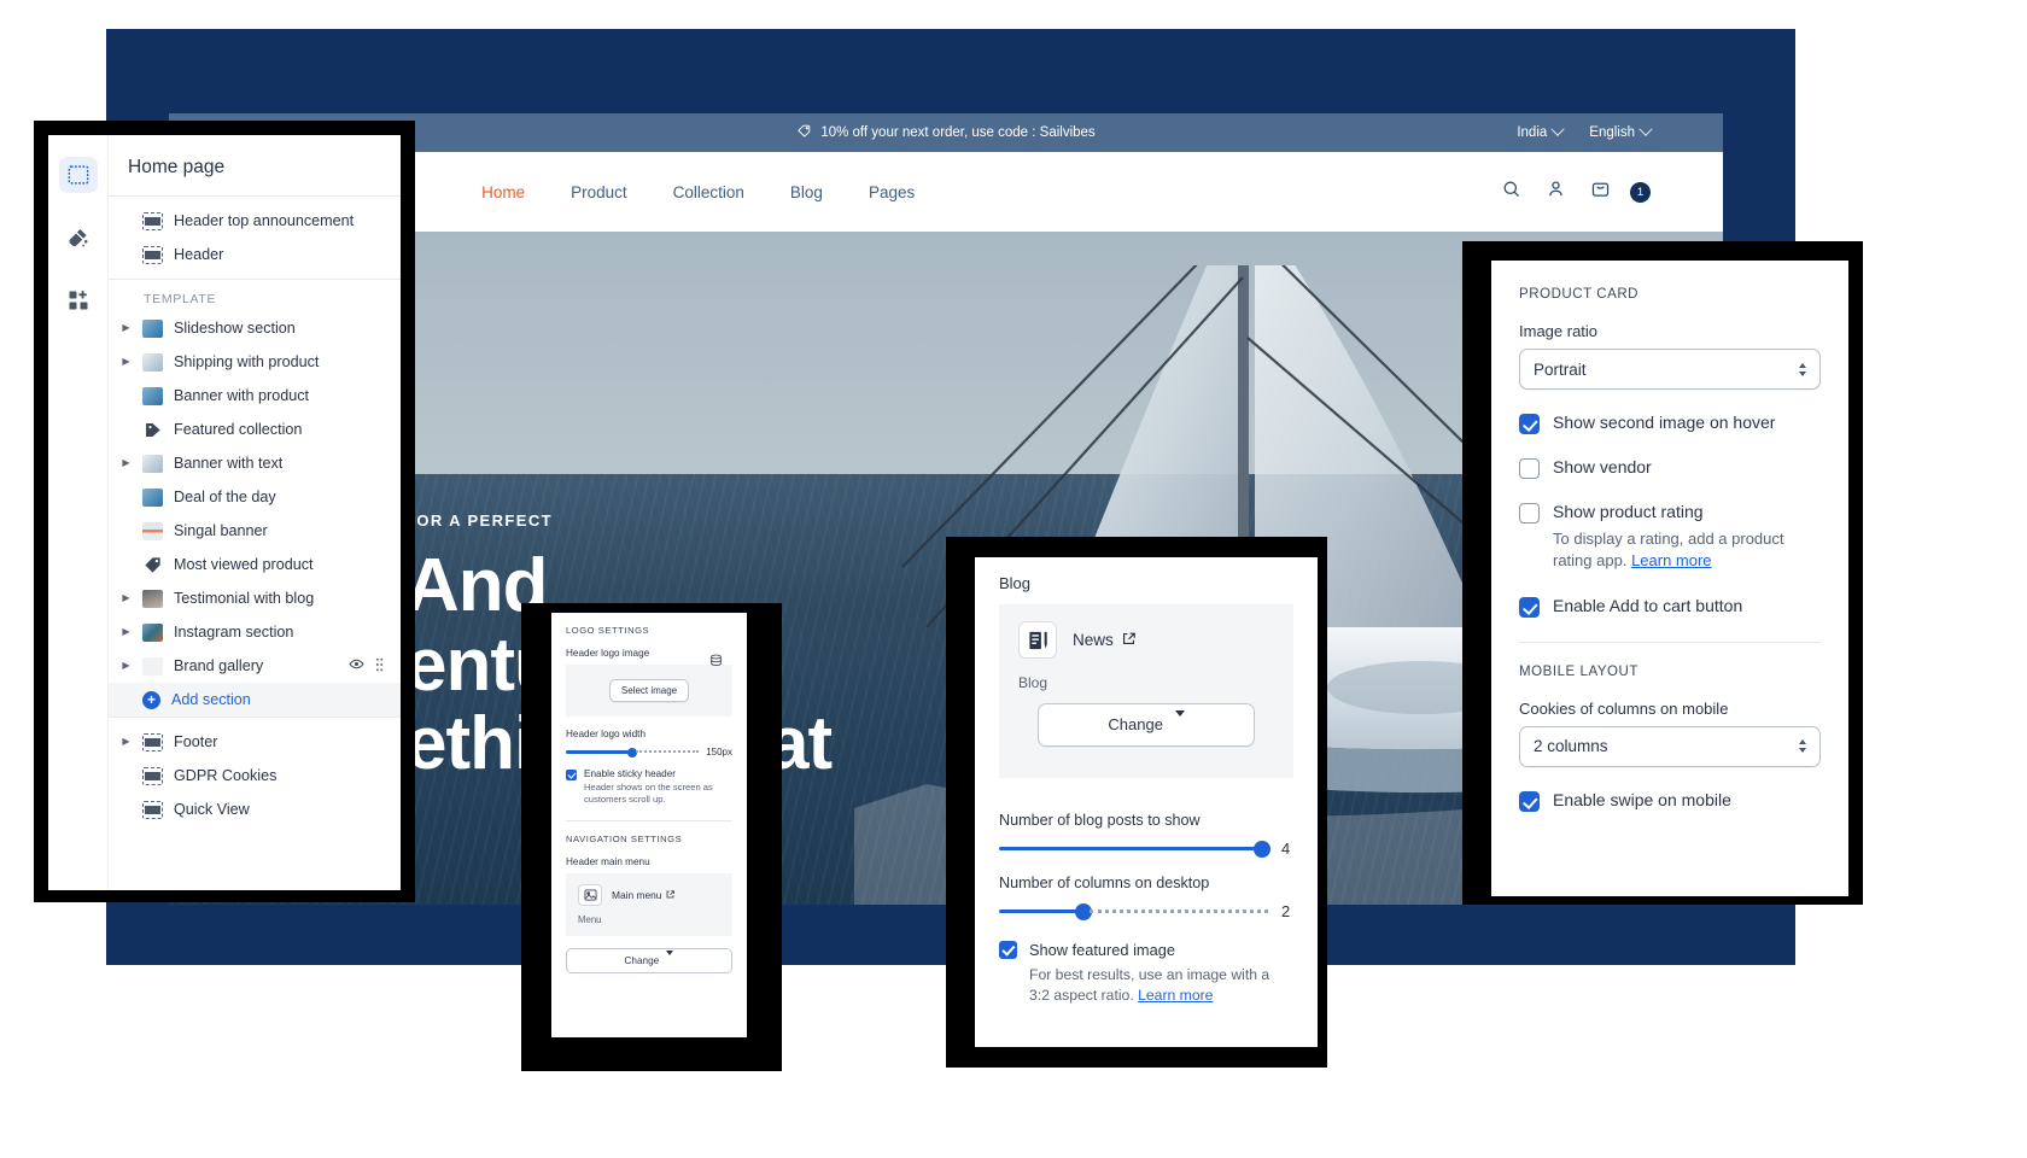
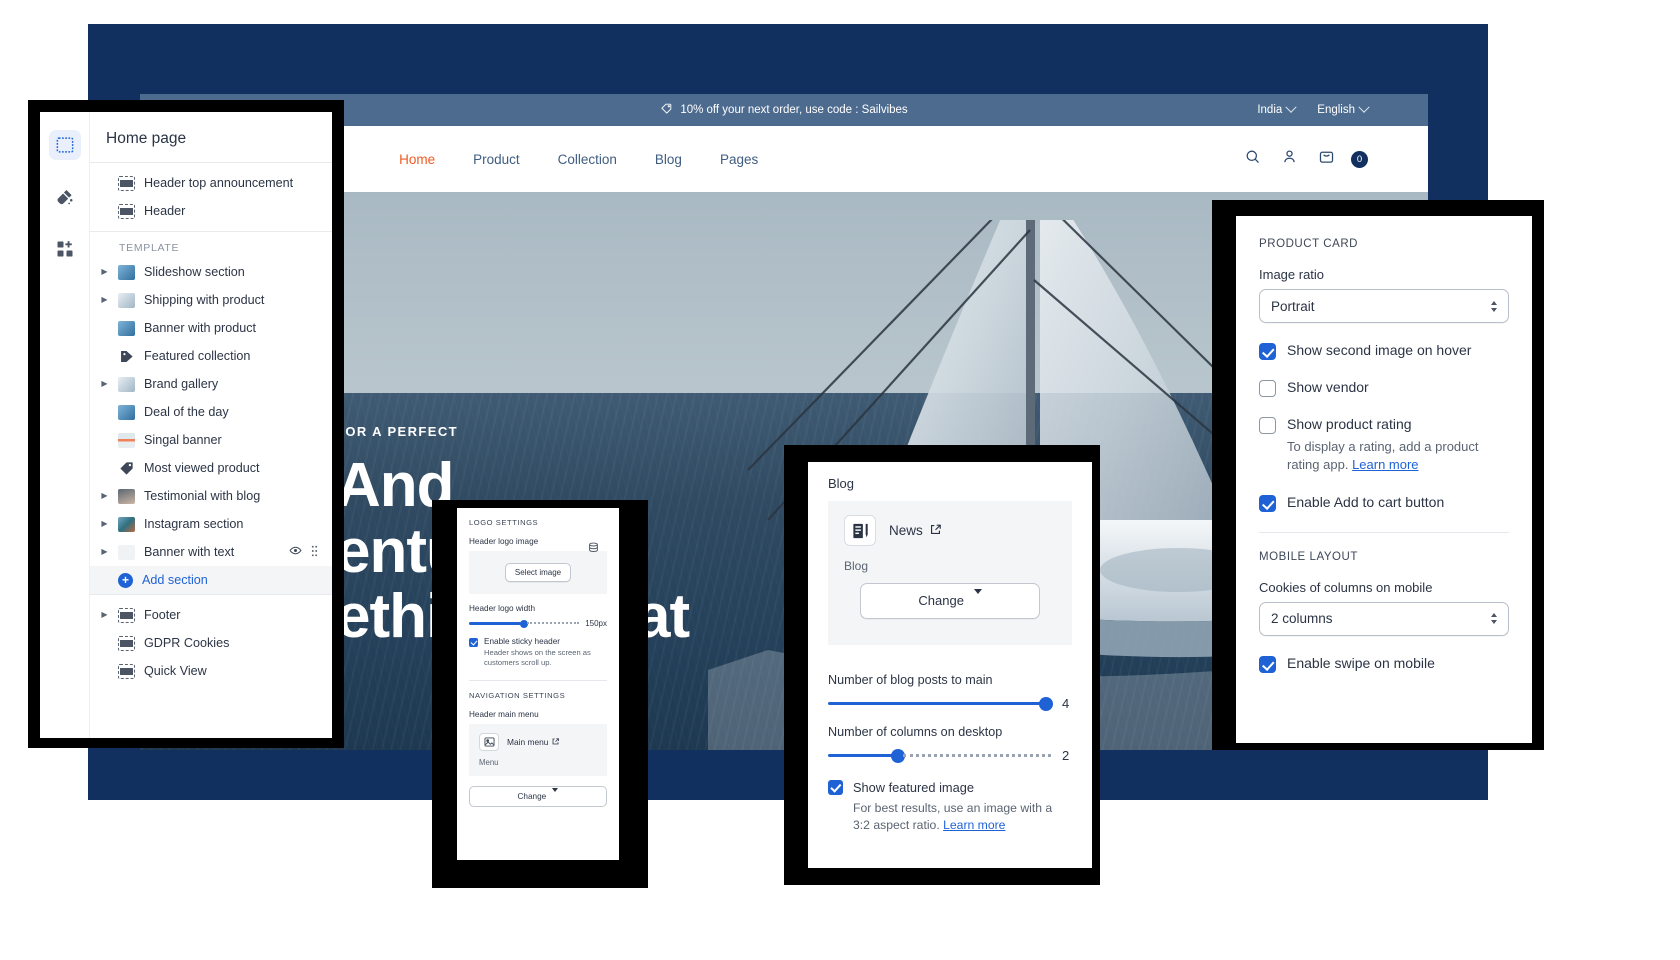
  10% off your next order, use code : Sailvibes
  India
  English
  Home
  Product
  Collection
  Blog
  Pages
- 1
+ 0
  OR A PERFECT
  And
  Home page
  Header top announcement
  Header
  TEMPLATE
  ▶
  Slideshow section
  ▶
  Shipping with product
  Banner with product
  Featured collection
  ▶
- Banner with text
+ Brand gallery
  Deal of the day
  Singal banner
  Most viewed product
  ▶
  Testimonial with blog
  ▶
  Instagram section
  ▶
- Brand gallery
+ Banner with text
  +
  Add section
  ▶
  Footer
  GDPR Cookies
  Quick View
  LOGO SETTINGS
  Header logo image
  Select image
  Header logo width
  150px
  Enable sticky header
  Header shows on the screen as customers scroll up.
  NAVIGATION SETTINGS
  Header main menu
  Main menu
  Menu
  Change
  Blog
  News
  Blog
  Change
- Number of blog posts to show
+ Number of blog posts to main
  4
  Number of columns on desktop
  2
  Show featured image
  For best results, use an image with a 3:2 aspect ratio. Learn more
  PRODUCT CARD
  Image ratio
  Portrait
  Show second image on hover
  Show vendor
  Show product rating
  To display a rating, add a product rating app. Learn more
  Enable Add to cart button
  MOBILE LAYOUT
  Cookies of columns on mobile
  2 columns
  Enable swipe on mobile
